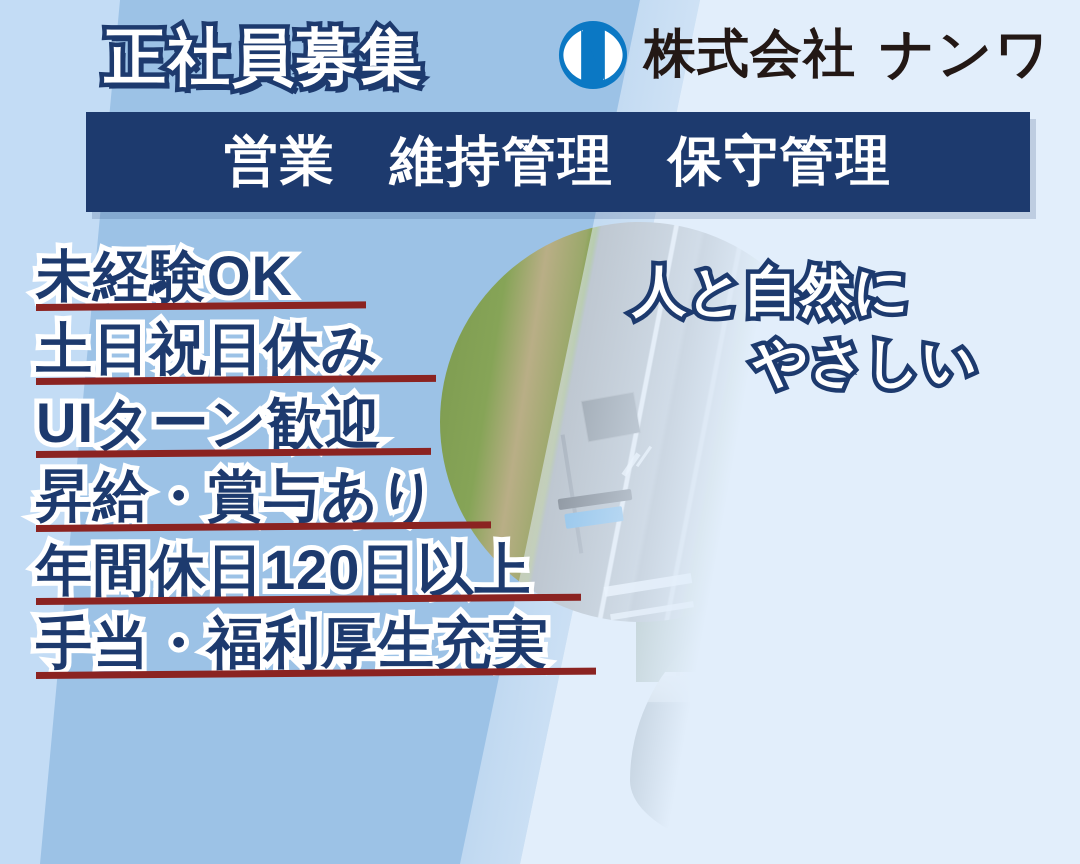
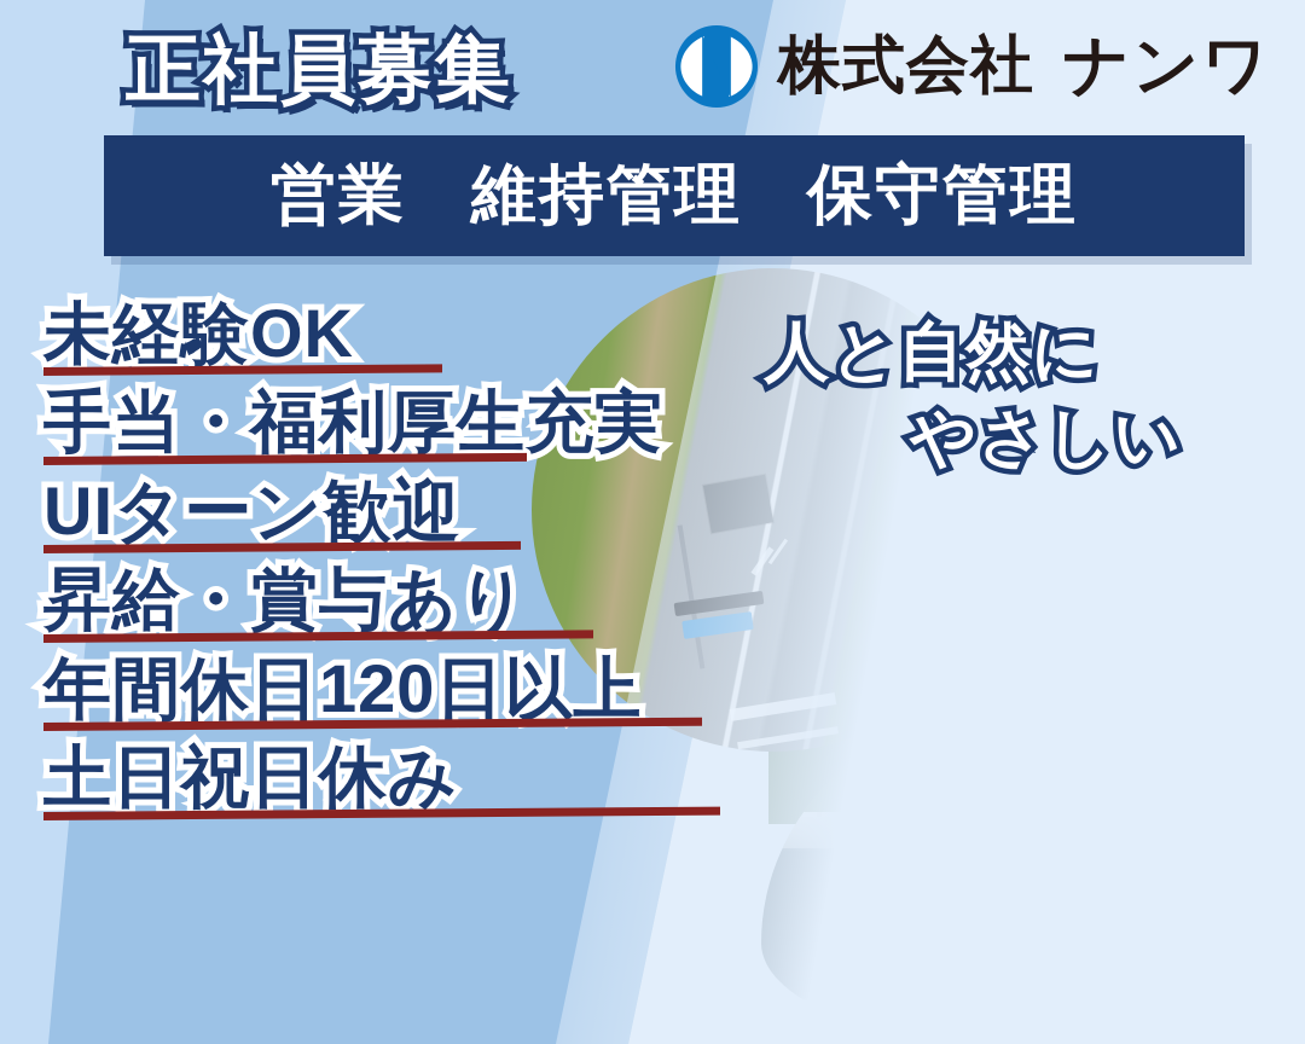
  正社員募集
  株式会社
  ナンワ
  営業
  維持管理
  保守管理
  未経験OK
- 土日祝日休み
+ 手当・福利厚生充実
  UIターン歓迎
  昇給・賞与あり
  年間休日120日以上
- 手当・福利厚生充実
+ 土日祝日休み
  人と自然に
  やさしい
